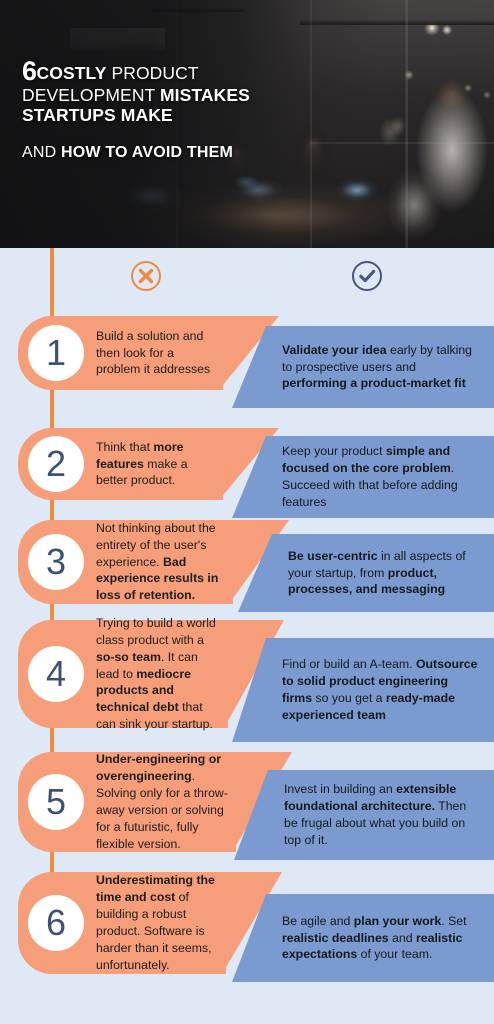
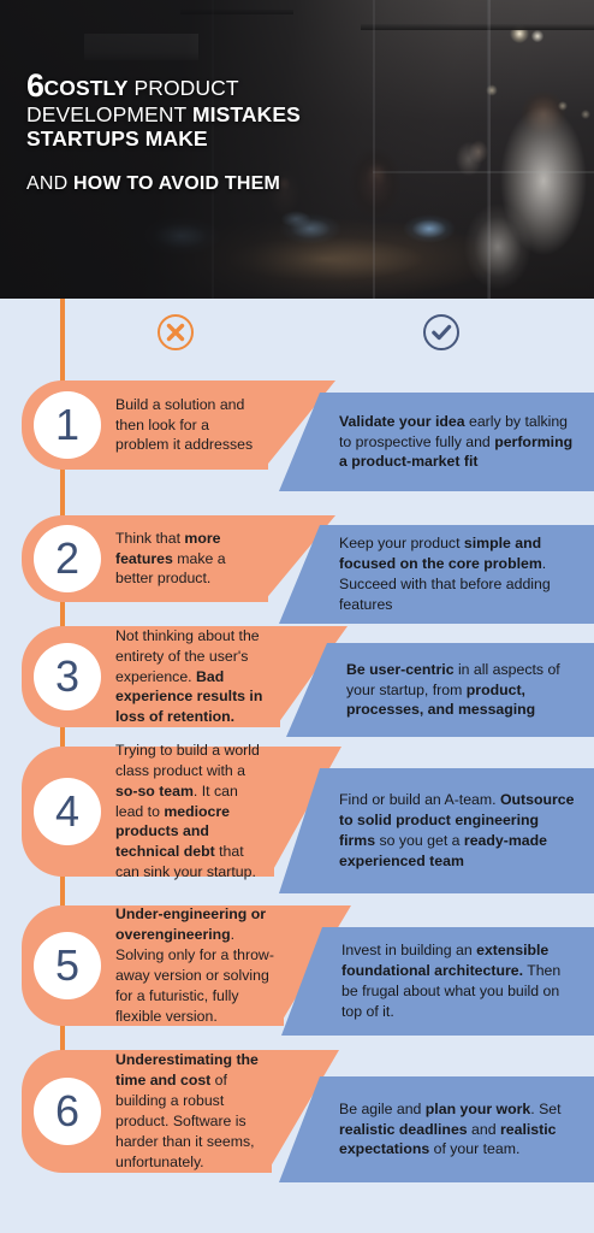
  6COSTLY PRODUCT
  DEVELOPMENT MISTAKES
  STARTUPS MAKE
  AND HOW TO AVOID THEM
  1
  Build a solution and then look for a problem it addresses
- Validate your idea early by talking to prospective users and performing a product-market fit
+ Validate your idea early by talking to prospective fully and performing a product-market fit
  2
  Think that more features make a better product.
  Keep your product simple and focused on the core problem. Succeed with that before adding features
  3
  Not thinking about the entirety of the user's experience. Bad experience results in loss of retention.
  Be user-centric in all aspects of your startup, from product, processes, and messaging
  4
  Trying to build a world class product with a so-so team. It can lead to mediocre products and technical debt that can sink your startup.
  Find or build an A-team. Outsource to solid product engineering firms so you get a ready-made experienced team
  5
  Under-engineering or overengineering. Solving only for a throw-away version or solving for a futuristic, fully flexible version.
  Invest in building an extensible foundational architecture. Then be frugal about what you build on top of it.
  6
  Underestimating the time and cost of building a robust product. Software is harder than it seems, unfortunately.
  Be agile and plan your work. Set realistic deadlines and realistic expectations of your team.
